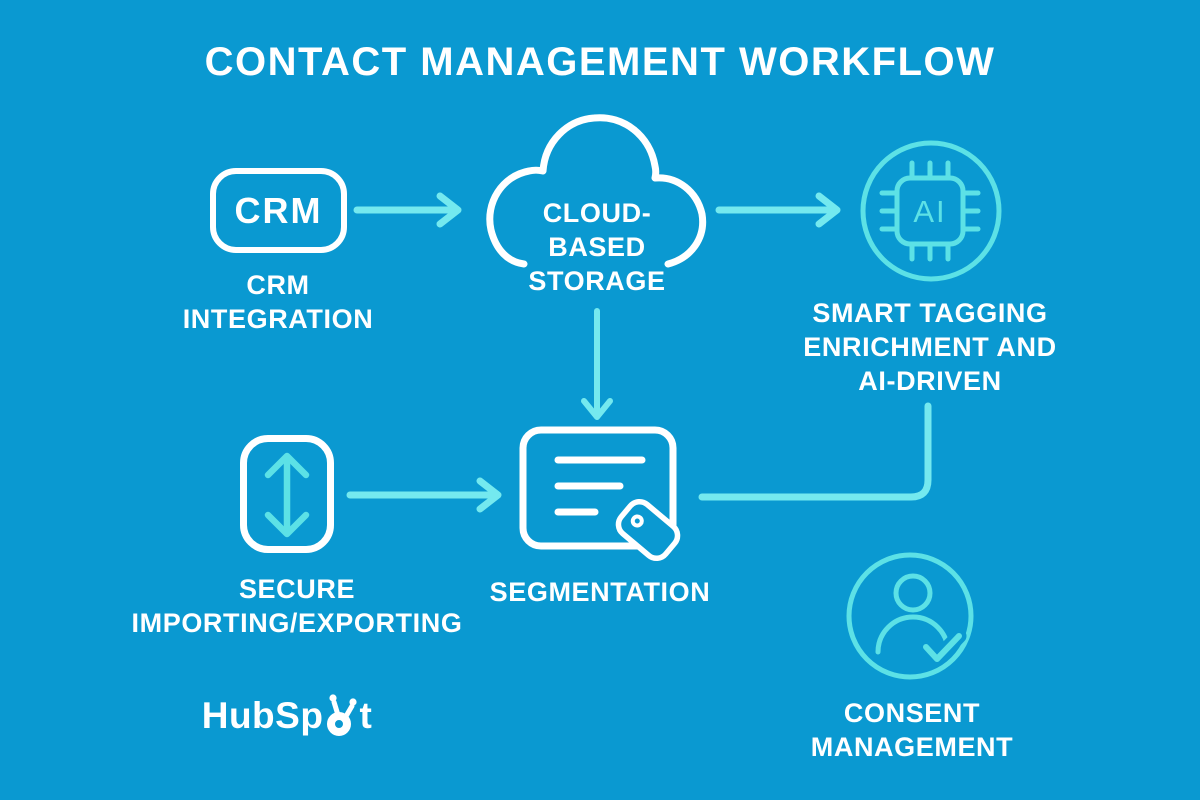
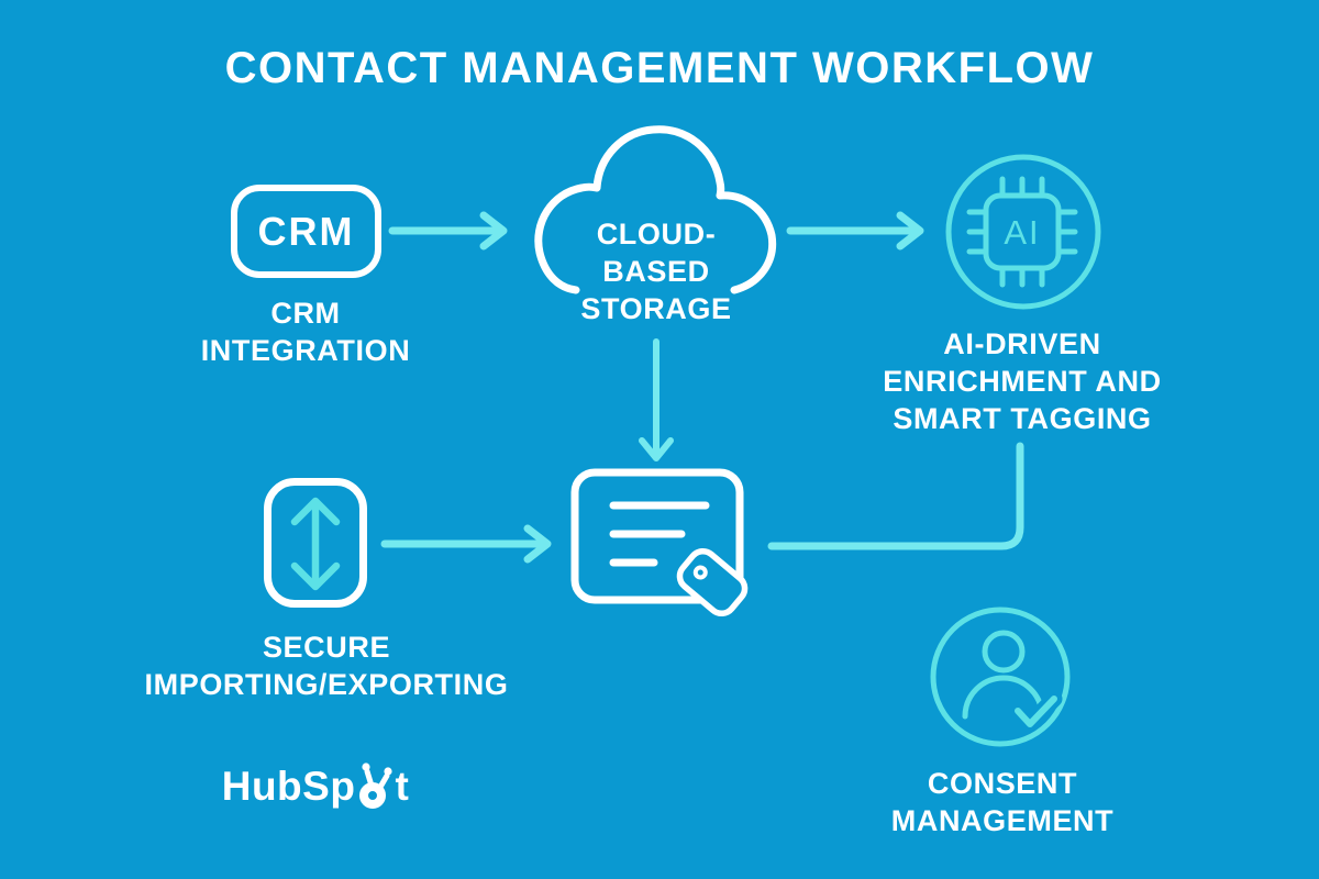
  CONTACT MANAGEMENT WORKFLOW
  CRM
  CRM
  INTEGRATION
  CLOUD-
  BASED
  STORAGE
  AI
- SMART TAGGING
+ AI-DRIVEN
  ENRICHMENT AND
- AI-DRIVEN
+ SMART TAGGING
  SECURE
  IMPORTING/EXPORTING
- SEGMENTATION
  CONSENT
  MANAGEMENT
  HubSp
  t
